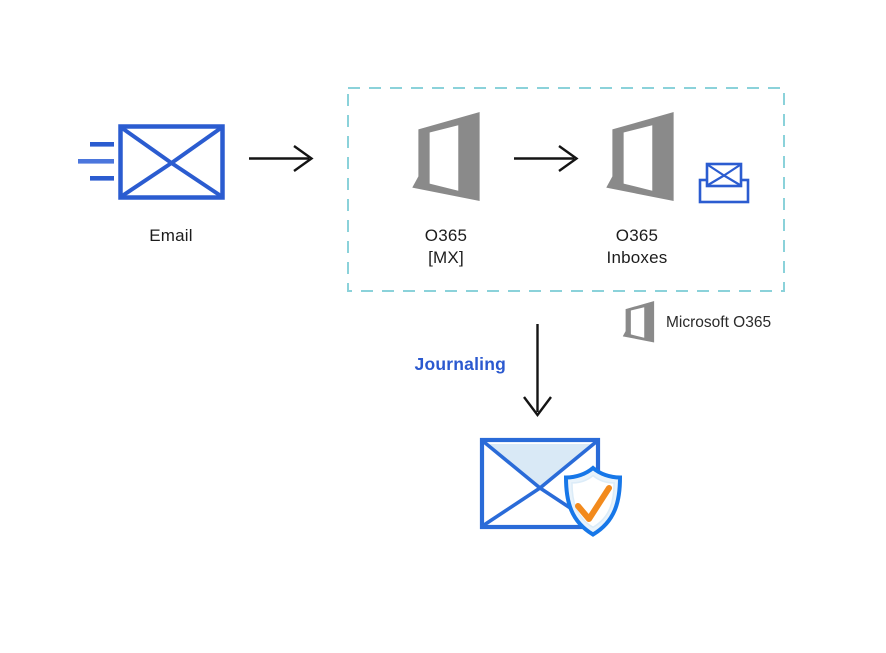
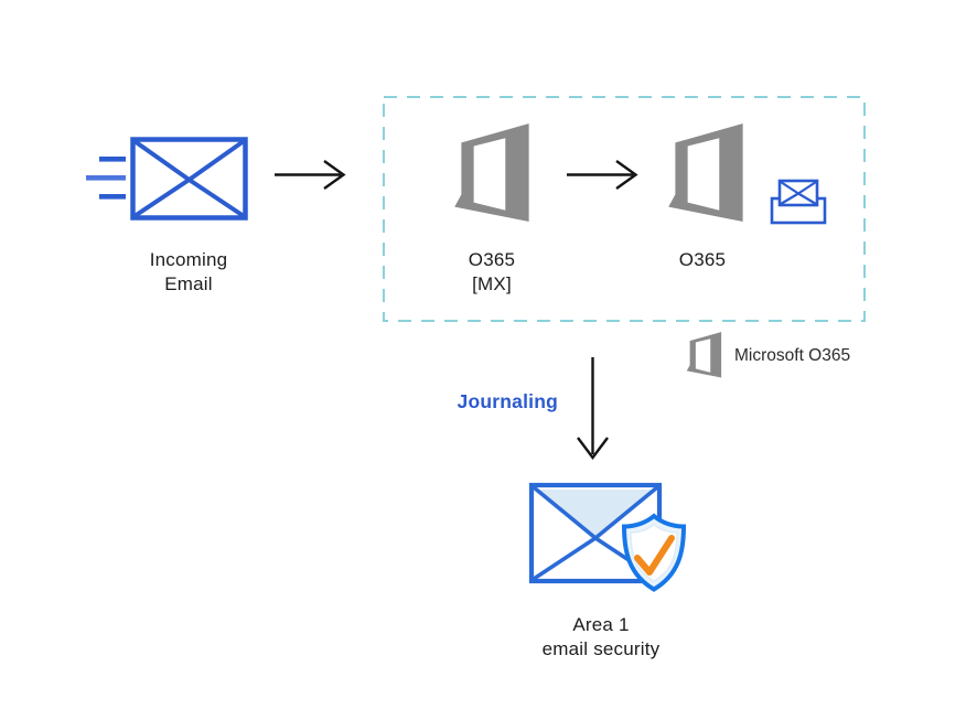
+ Incoming
  Email
  O365
  [MX]
  O365
- Inboxes
  Microsoft O365
  Journaling
+ Area 1
+ email security
